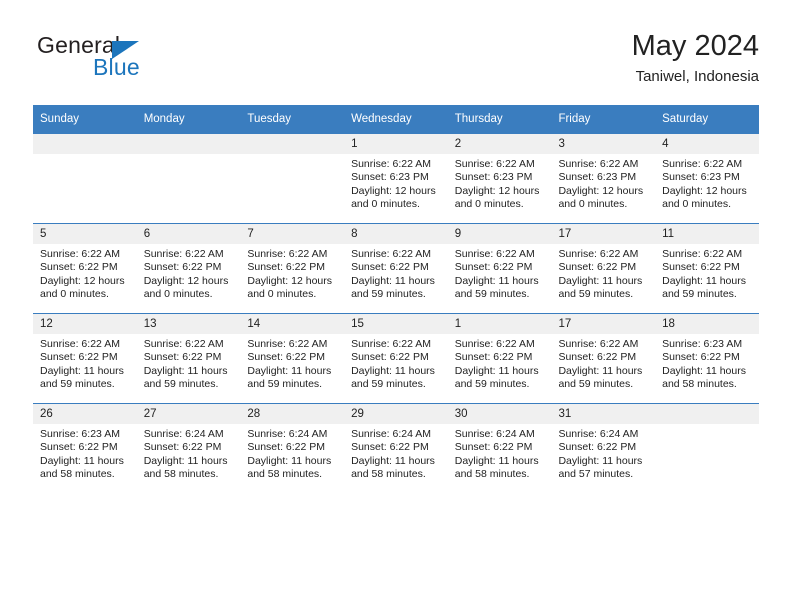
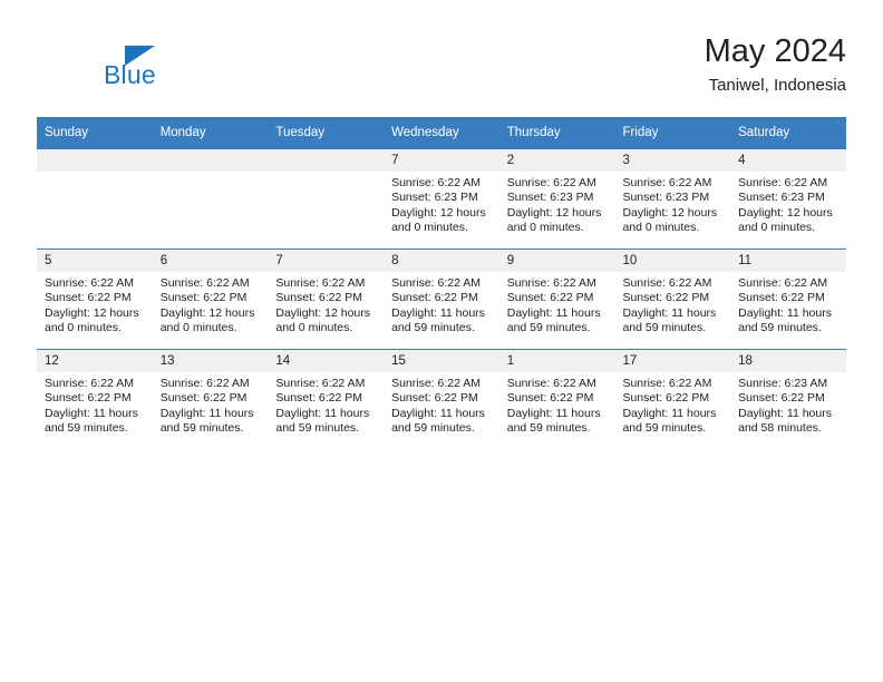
- General
  Blue
  May 2024
  Taniwel, Indonesia
  Sunday	Monday	Tuesday	Wednesday	Thursday	Friday	Saturday
- 			1Sunrise: 6:22 AMSunset: 6:23 PMDaylight: 12 hours and 0 minutes.	2Sunrise: 6:22 AMSunset: 6:23 PMDaylight: 12 hours and 0 minutes.	3Sunrise: 6:22 AMSunset: 6:23 PMDaylight: 12 hours and 0 minutes.	4Sunrise: 6:22 AMSunset: 6:23 PMDaylight: 12 hours and 0 minutes.
+ 			7Sunrise: 6:22 AMSunset: 6:23 PMDaylight: 12 hours and 0 minutes.	2Sunrise: 6:22 AMSunset: 6:23 PMDaylight: 12 hours and 0 minutes.	3Sunrise: 6:22 AMSunset: 6:23 PMDaylight: 12 hours and 0 minutes.	4Sunrise: 6:22 AMSunset: 6:23 PMDaylight: 12 hours and 0 minutes.
- 5Sunrise: 6:22 AMSunset: 6:22 PMDaylight: 12 hours and 0 minutes.	6Sunrise: 6:22 AMSunset: 6:22 PMDaylight: 12 hours and 0 minutes.	7Sunrise: 6:22 AMSunset: 6:22 PMDaylight: 12 hours and 0 minutes.	8Sunrise: 6:22 AMSunset: 6:22 PMDaylight: 11 hours and 59 minutes.	9Sunrise: 6:22 AMSunset: 6:22 PMDaylight: 11 hours and 59 minutes.	17Sunrise: 6:22 AMSunset: 6:22 PMDaylight: 11 hours and 59 minutes.	11Sunrise: 6:22 AMSunset: 6:22 PMDaylight: 11 hours and 59 minutes.
+ 5Sunrise: 6:22 AMSunset: 6:22 PMDaylight: 12 hours and 0 minutes.	6Sunrise: 6:22 AMSunset: 6:22 PMDaylight: 12 hours and 0 minutes.	7Sunrise: 6:22 AMSunset: 6:22 PMDaylight: 12 hours and 0 minutes.	8Sunrise: 6:22 AMSunset: 6:22 PMDaylight: 11 hours and 59 minutes.	9Sunrise: 6:22 AMSunset: 6:22 PMDaylight: 11 hours and 59 minutes.	10Sunrise: 6:22 AMSunset: 6:22 PMDaylight: 11 hours and 59 minutes.	11Sunrise: 6:22 AMSunset: 6:22 PMDaylight: 11 hours and 59 minutes.
  12Sunrise: 6:22 AMSunset: 6:22 PMDaylight: 11 hours and 59 minutes.	13Sunrise: 6:22 AMSunset: 6:22 PMDaylight: 11 hours and 59 minutes.	14Sunrise: 6:22 AMSunset: 6:22 PMDaylight: 11 hours and 59 minutes.	15Sunrise: 6:22 AMSunset: 6:22 PMDaylight: 11 hours and 59 minutes.	1Sunrise: 6:22 AMSunset: 6:22 PMDaylight: 11 hours and 59 minutes.	17Sunrise: 6:22 AMSunset: 6:22 PMDaylight: 11 hours and 59 minutes.	18Sunrise: 6:23 AMSunset: 6:22 PMDaylight: 11 hours and 58 minutes.
- 26Sunrise: 6:23 AMSunset: 6:22 PMDaylight: 11 hours and 58 minutes.	27Sunrise: 6:24 AMSunset: 6:22 PMDaylight: 11 hours and 58 minutes.	28Sunrise: 6:24 AMSunset: 6:22 PMDaylight: 11 hours and 58 minutes.	29Sunrise: 6:24 AMSunset: 6:22 PMDaylight: 11 hours and 58 minutes.	30Sunrise: 6:24 AMSunset: 6:22 PMDaylight: 11 hours and 58 minutes.	31Sunrise: 6:24 AMSunset: 6:22 PMDaylight: 11 hours and 57 minutes.
